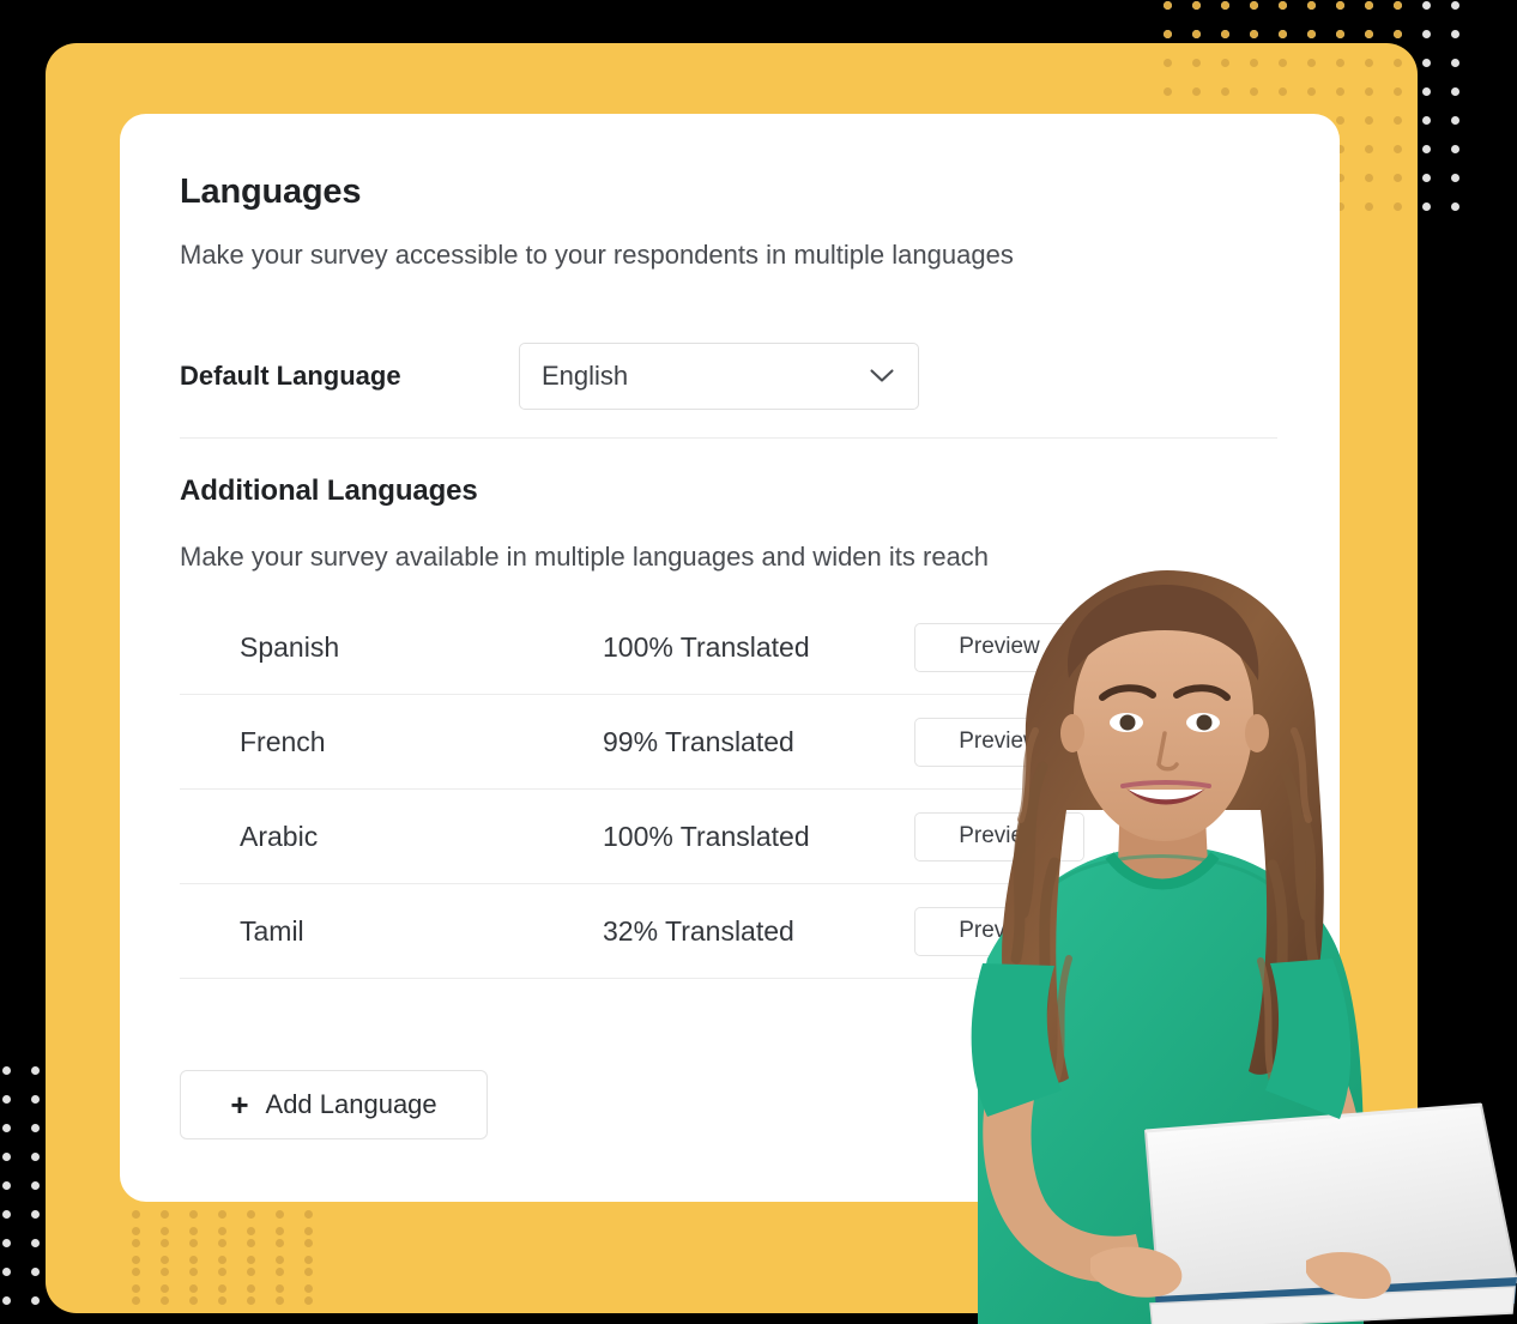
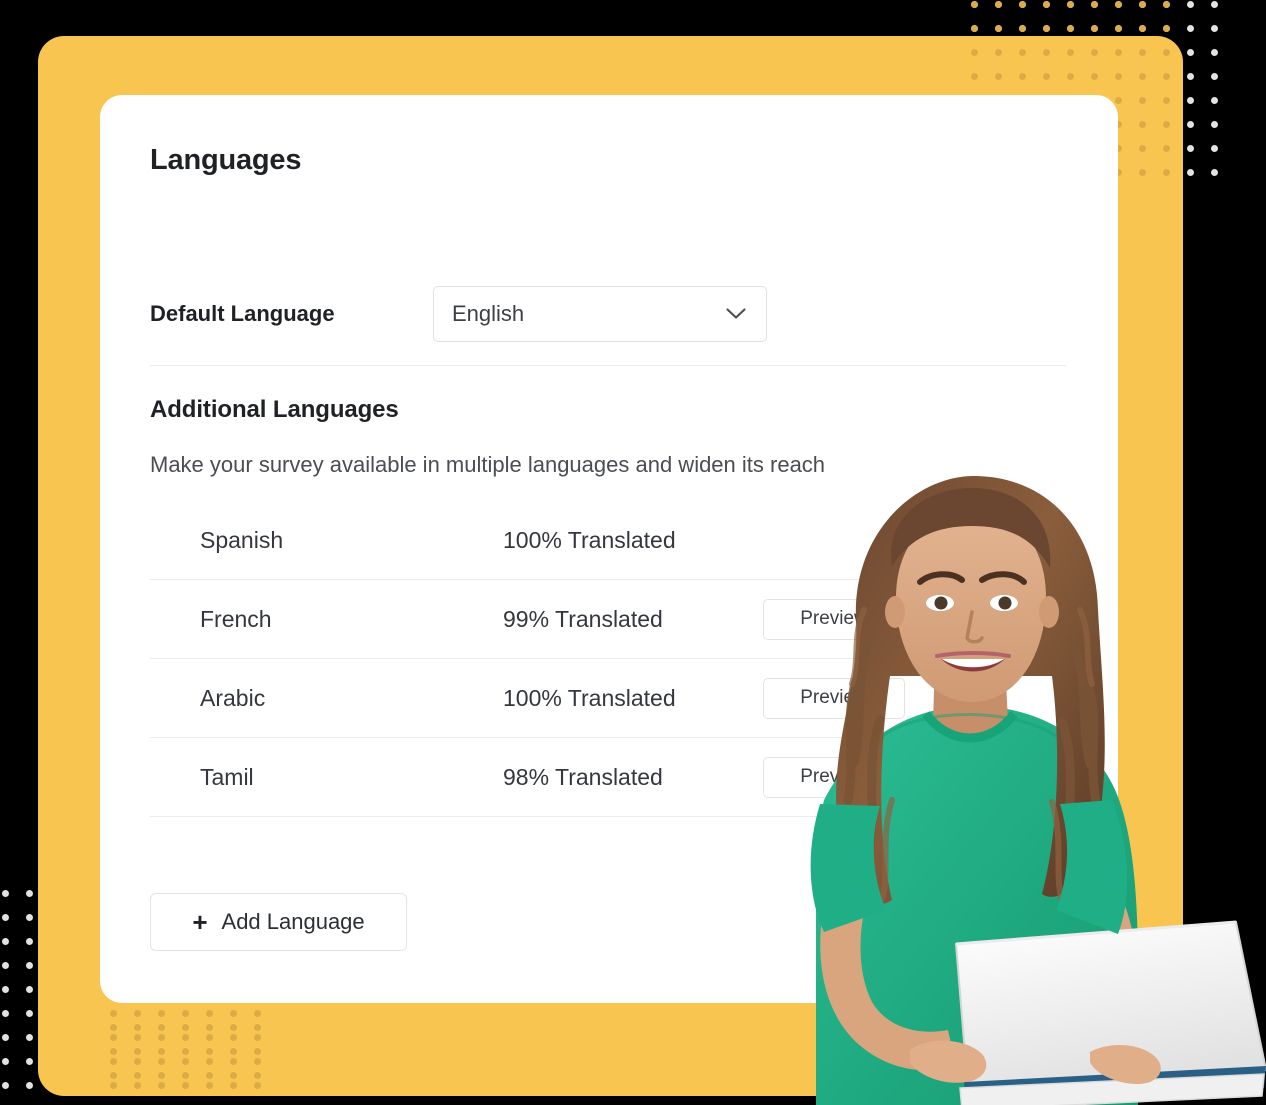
  Languages
- Make your survey accessible to your respondents in multiple languages
  Default Language
  English
  Additional Languages
  Make your survey available in multiple languages and widen its reach
  Spanish
  100% Translated
- Preview
  French
  99% Translated
  Previe
  Arabic
  100% Translated
  Previe
  Tamil
- 32% Translated
+ 98% Translated
  +
  Add Language
